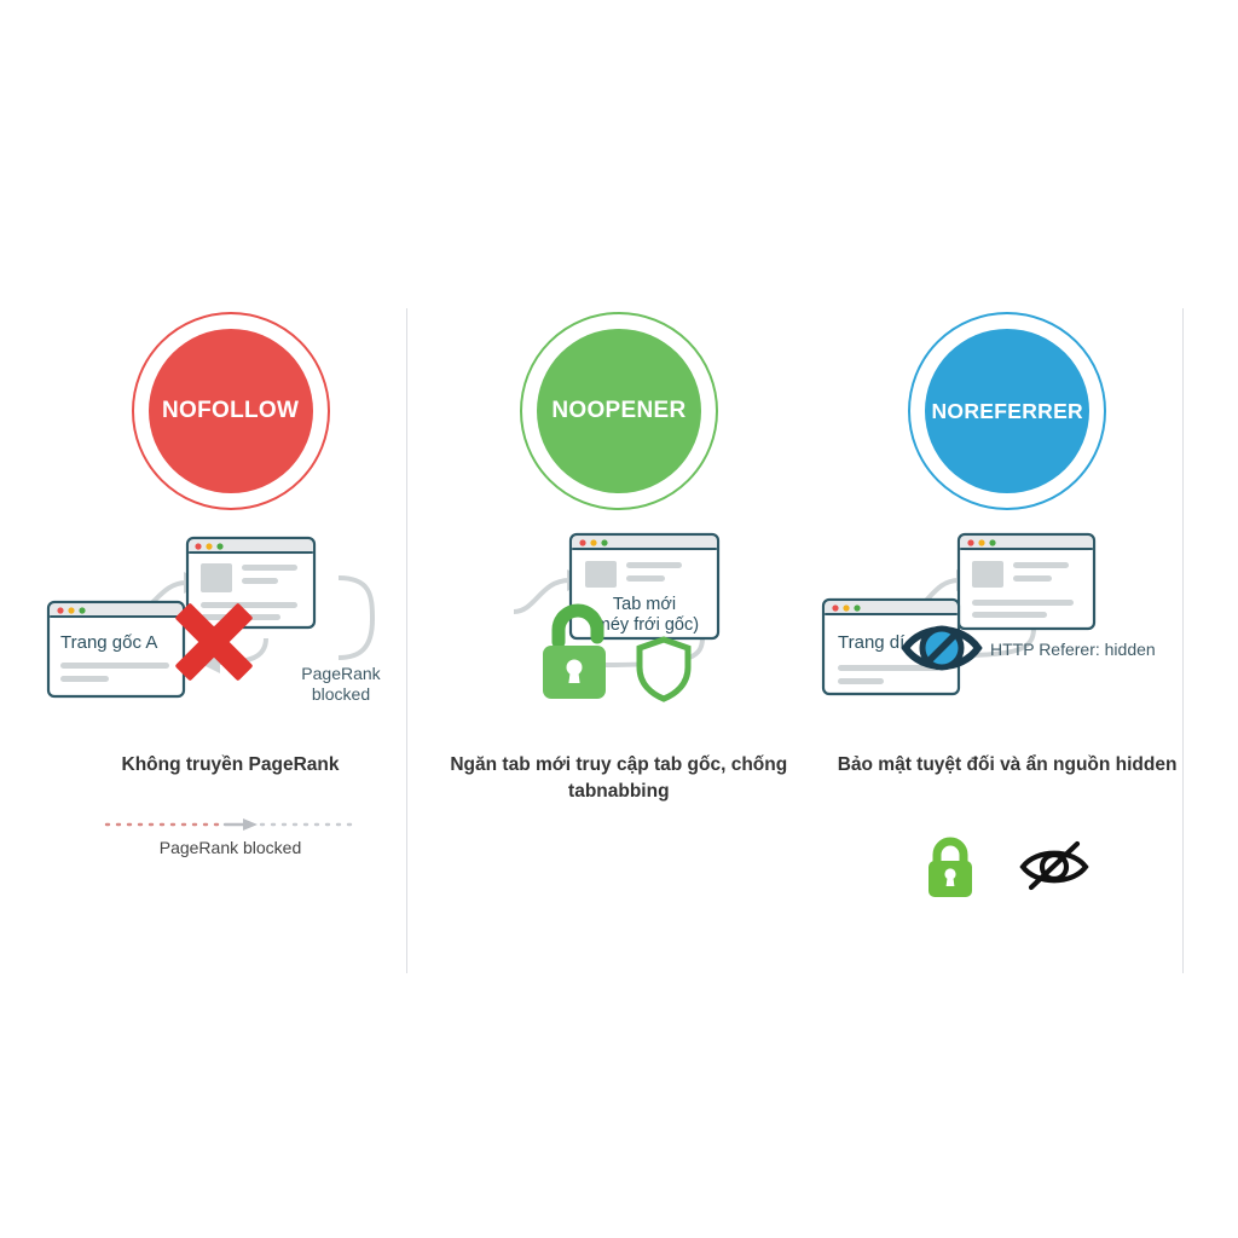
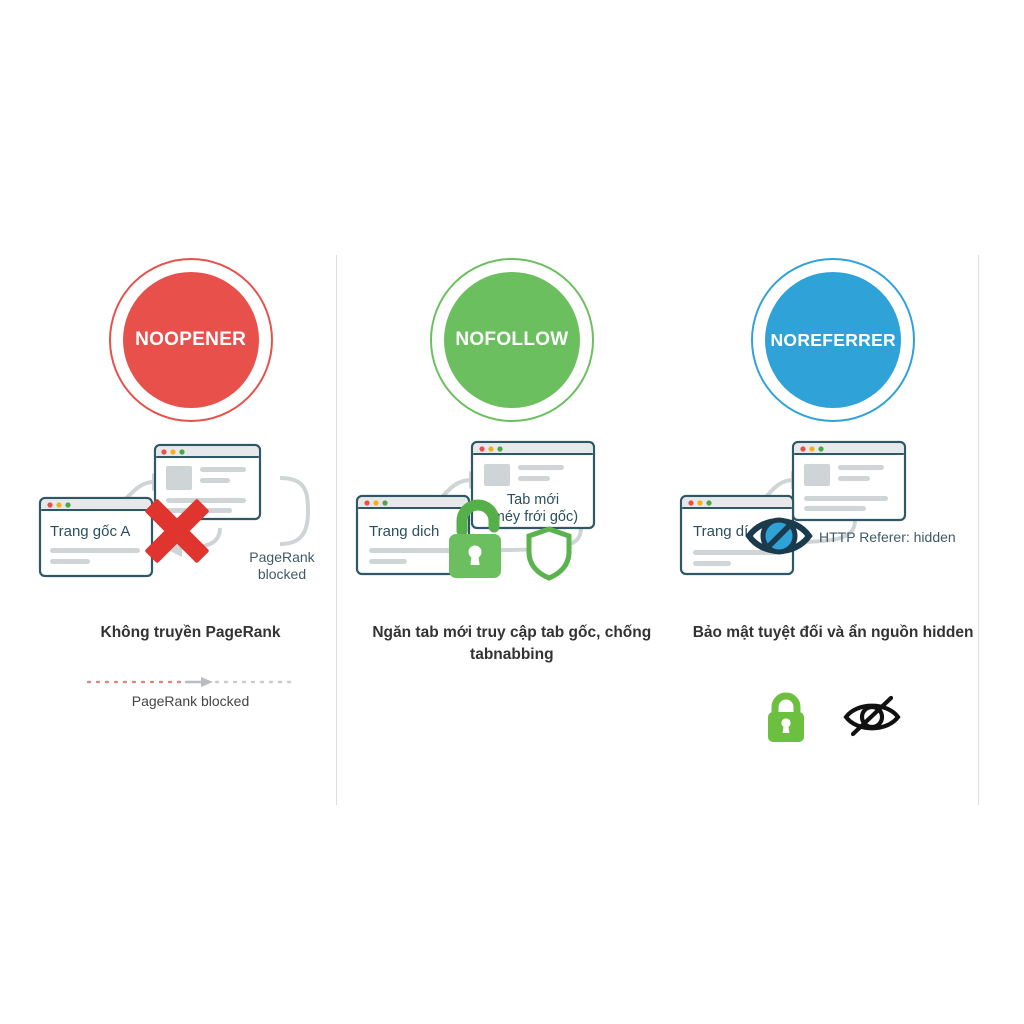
- NOFOLLOW
+ NOOPENER
  Trang gốc A
  PageRank
  blocked
  Không truyền PageRank
  PageRank blocked
- NOOPENER
+ NOFOLLOW
  Tab mới
  éy frới gốc)
+ Trang dich
  Ngăn tab mới truy cập tab gốc, chống tabnabbing
  NOREFERRER
  Trang dí
  HTTP Referer: hidden
  Bảo mật tuyệt đối và ẩn nguồn hidden
